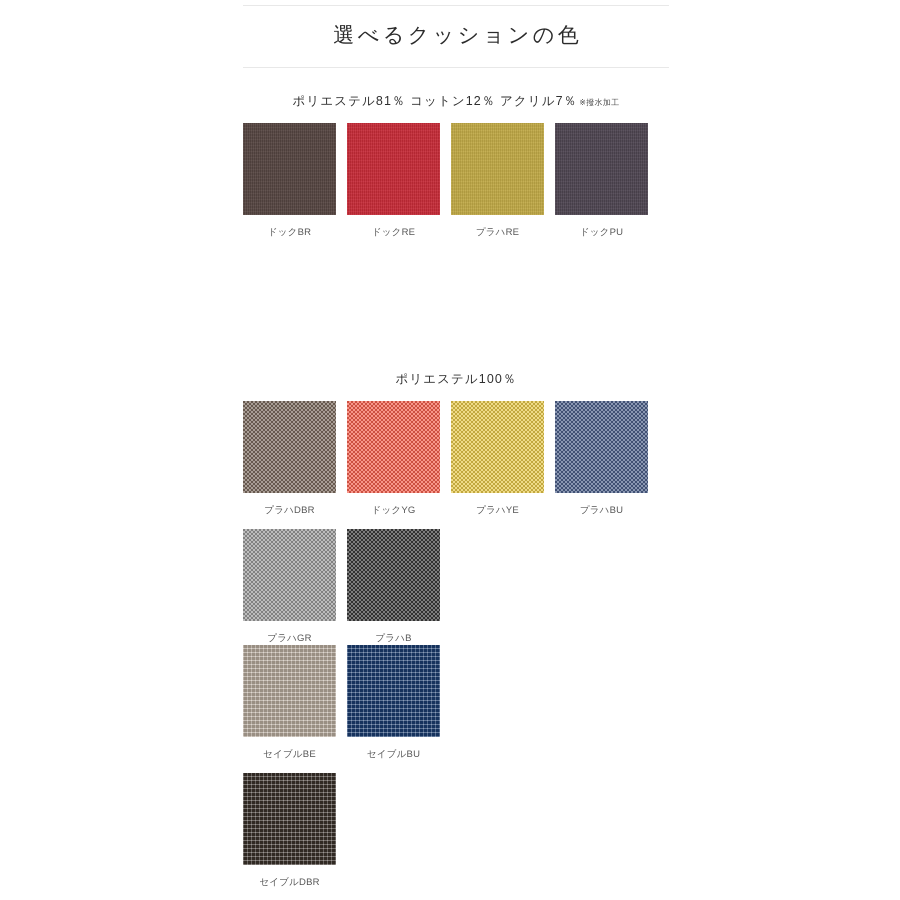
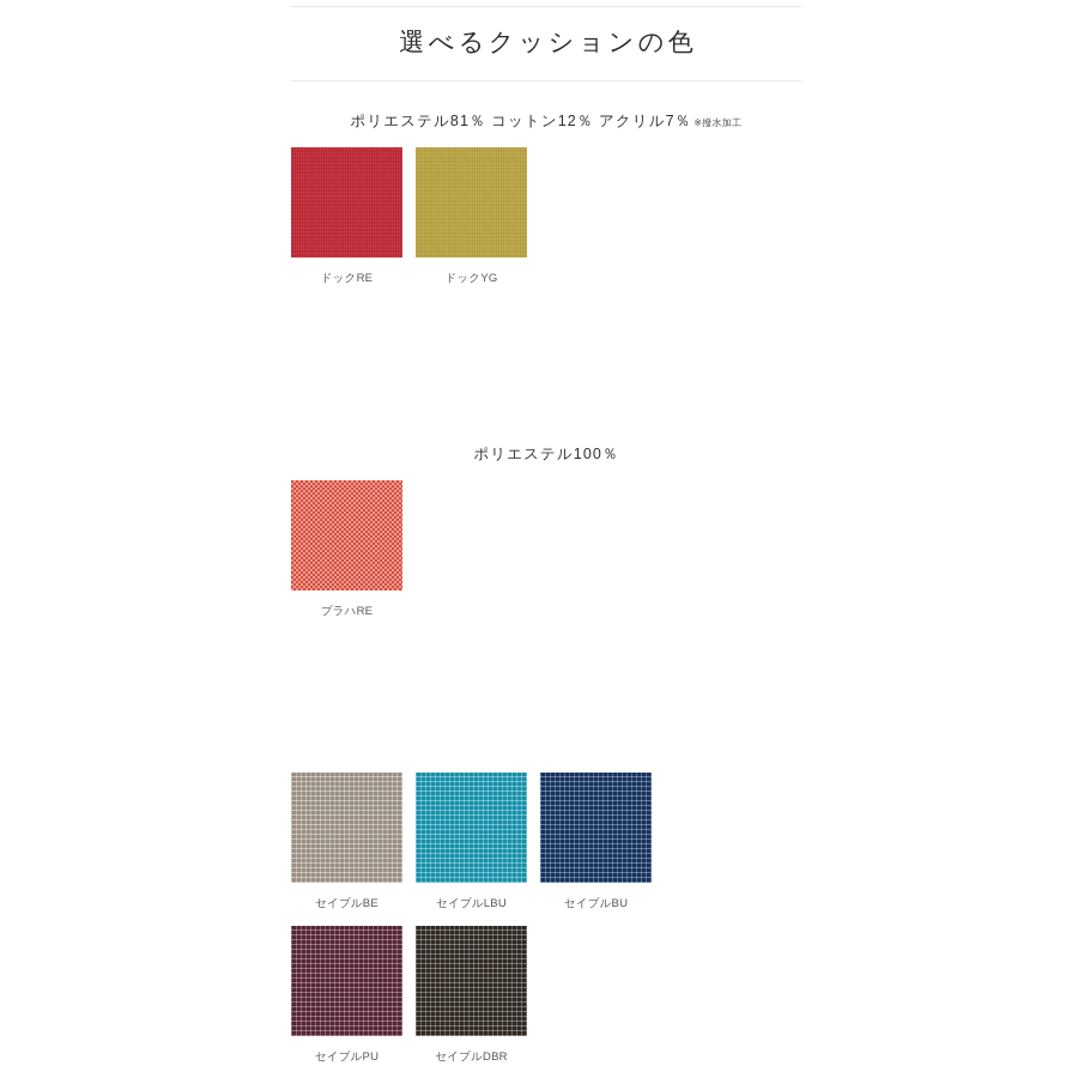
  選べるクッションの色
  ポリエステル81％ コットン12％ アクリル7％ ※撥水加工
- ドックBR
  ドックRE
- プラハRE
+ ドックYG
- ドックPU
  ポリエステル100％
- プラハDBR
- ドックYG
+ プラハRE
- プラハYE
- プラハBU
- プラハGR
- プラハB
  セイブルBE
+ セイブルLBU
  セイブルBU
+ セイブルPU
  セイブルDBR
